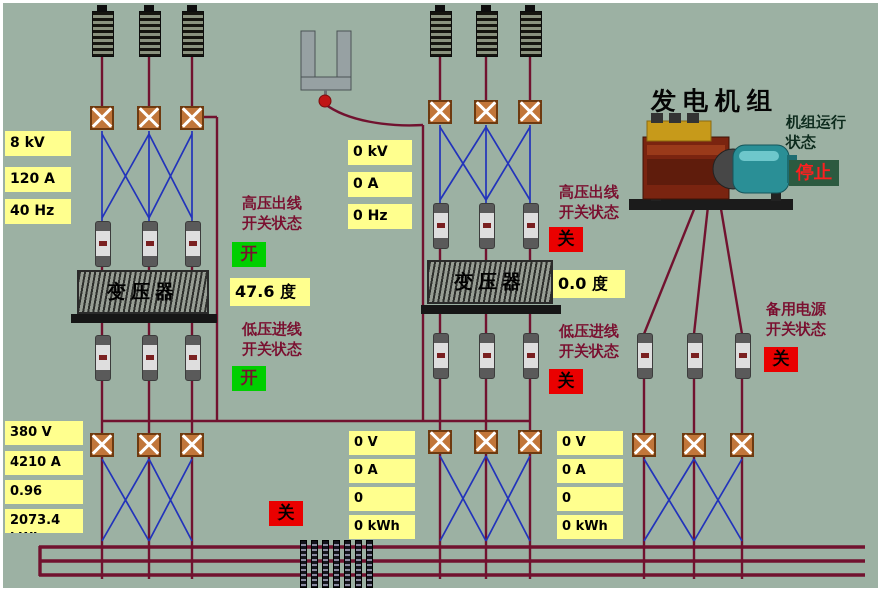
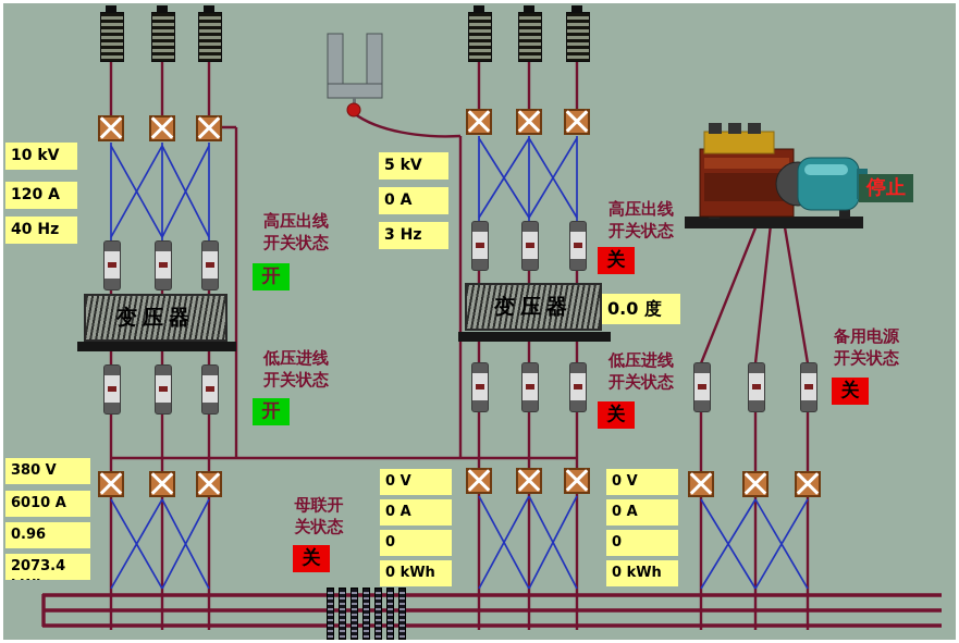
  变压器
  变压器
- 8 kV
+ 10 kV
  120 A
  40 Hz
  380 V
- 4210 A
+ 6010 A
  0.96
- 0 kV
+ 5 kV
  0 A
- 0 Hz
+ 3 Hz
  0 V
  0 A
  0
  0 kWh
  0 V
  0 A
  0
  0 kWh
- 47.6 度
  0.0 度
  高压出线
  开关状态
  开
  低压进线
  开关状态
  开
  高压出线
  开关状态
  关
  低压进线
  开关状态
  关
+ 母联开
+ 关状态
  关
- 发电机组
- 机组运行
- 状态
  停止
  备用电源
  开关状态
  关
